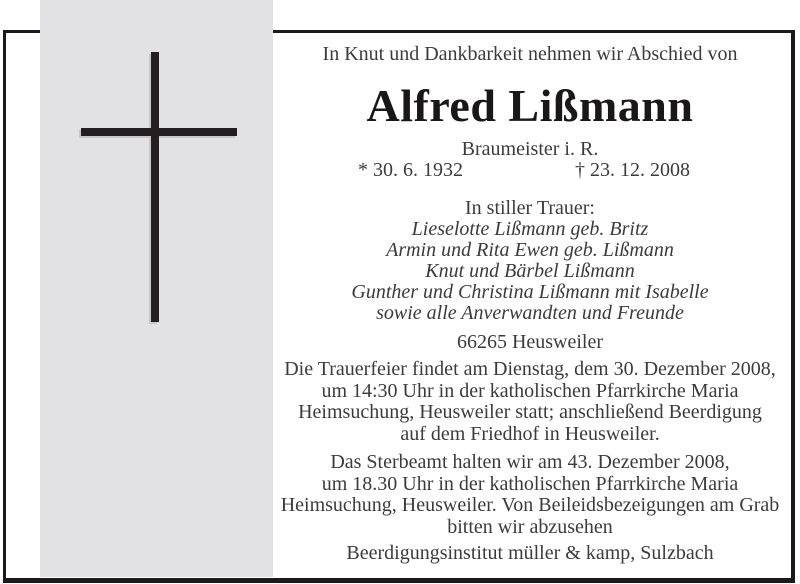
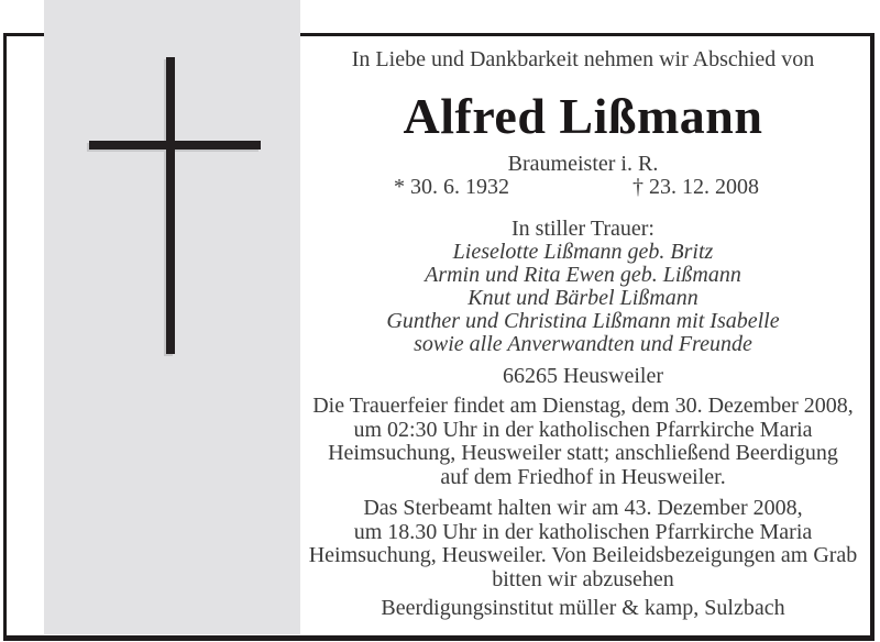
- In Knut und Dankbarkeit nehmen wir Abschied von
+ In Liebe und Dankbarkeit nehmen wir Abschied von
  Alfred Lißmann
  Braumeister i. R.
  * 30. 6. 1932
  † 23. 12. 2008
  In stiller Trauer:
  Lieselotte Lißmann geb. Britz
  Armin und Rita Ewen geb. Lißmann
  Knut und Bärbel Lißmann
  Gunther und Christina Lißmann mit Isabelle
  sowie alle Anverwandten und Freunde
  66265 Heusweiler
  Die Trauerfeier findet am Dienstag, dem 30. Dezember 2008,
- um 14:30 Uhr in der katholischen Pfarrkirche Maria
+ um 02:30 Uhr in der katholischen Pfarrkirche Maria
  Heimsuchung, Heusweiler statt; anschließend Beerdigung
  auf dem Friedhof in Heusweiler.
  Das Sterbeamt halten wir am 43. Dezember 2008,
  um 18.30 Uhr in der katholischen Pfarrkirche Maria
  Heimsuchung, Heusweiler. Von Beileidsbezeigungen am Grab
  bitten wir abzusehen
  Beerdigungsinstitut müller & kamp, Sulzbach
